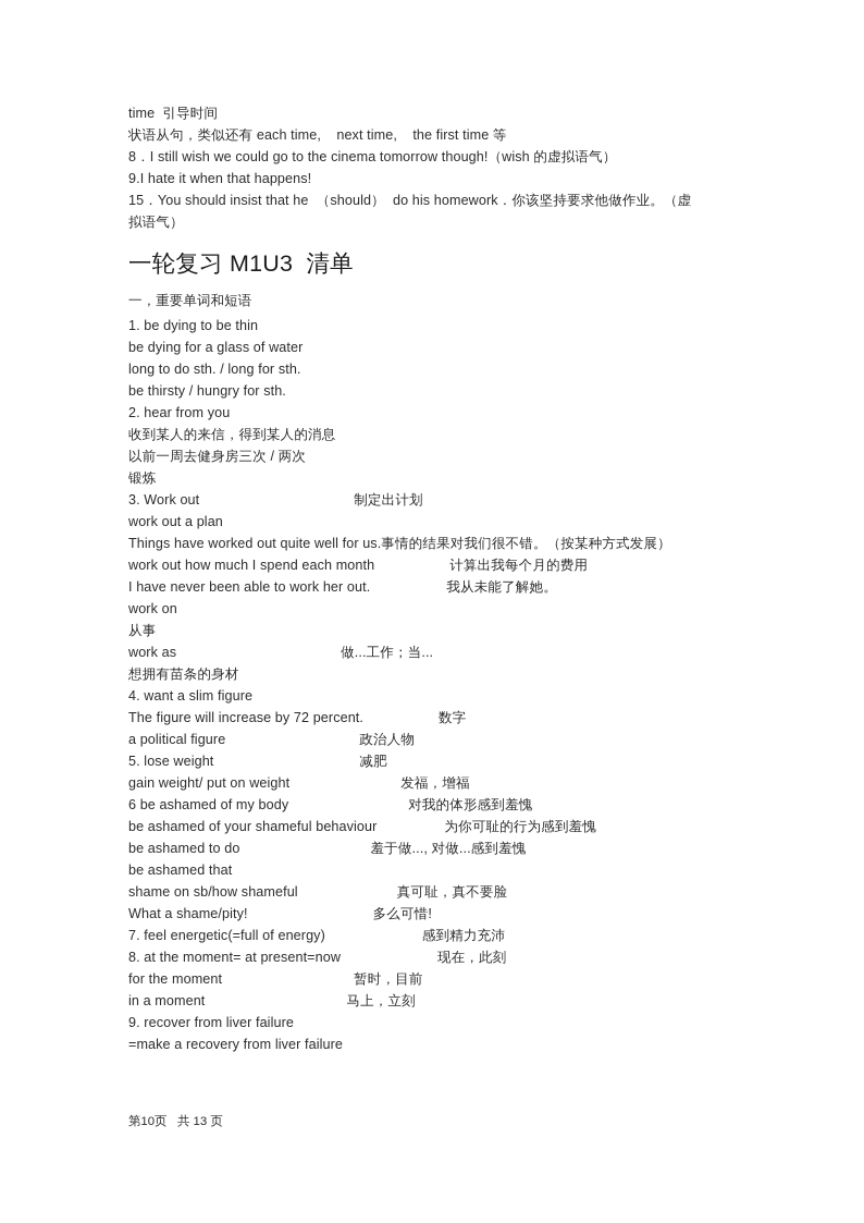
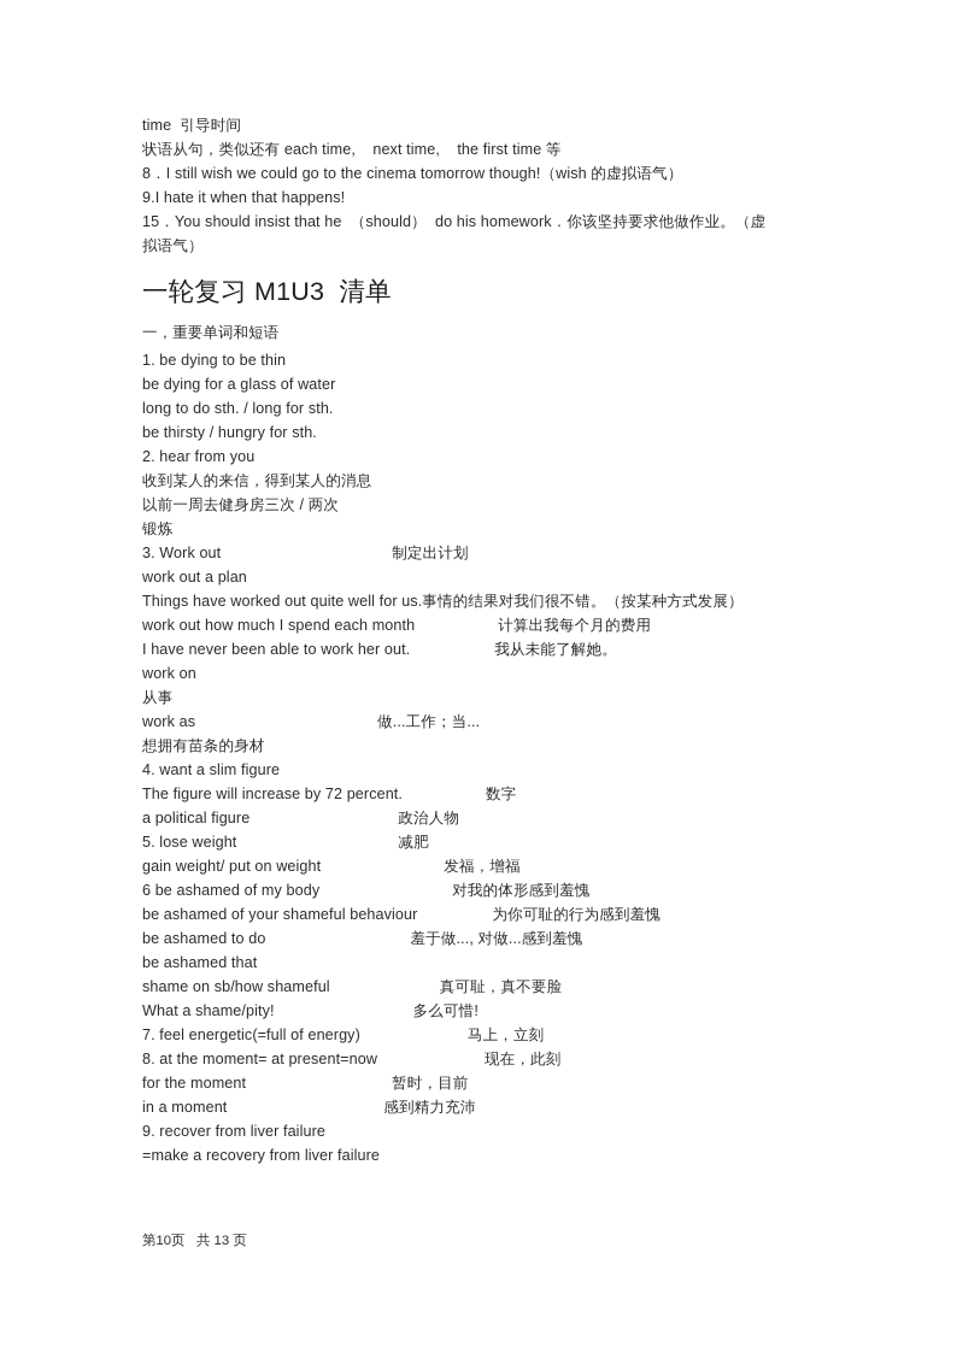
  time 引导时间
  状语从句，类似还有 each time, next time, the first time 等
  8．I still wish we could go to the cinema tomorrow though!（wish 的虚拟语气）
  9.I hate it when that happens!
  15．You should insist that he （should） do his homework．你该坚持要求他做作业。（虚
  拟语气）
  一轮复习 M1U3 清单
  一，重要单词和短语
  1. be dying to be thin
  be dying for a glass of water
  long to do sth. / long for sth.
  be thirsty / hungry for sth.
  2. hear from you
  收到某人的来信，得到某人的消息
  以前一周去健身房三次 / 两次
  锻炼
  3. Work out 制定出计划
  work out a plan
  Things have worked out quite well for us.事情的结果对我们很不错。（按某种方式发展）
  work out how much I spend each month 计算出我每个月的费用
  I have never been able to work her out. 我从未能了解她。
  work on
  从事
  work as 做...工作；当...
  想拥有苗条的身材
  4. want a slim figure
  The figure will increase by 72 percent. 数字
  a political figure 政治人物
  5. lose weight 减肥
  gain weight/ put on weight 发福，增福
  6 be ashamed of my body 对我的体形感到羞愧
  be ashamed of your shameful behaviour 为你可耻的行为感到羞愧
  be ashamed to do 羞于做..., 对做...感到羞愧
  be ashamed that
  shame on sb/how shameful 真可耻，真不要脸
  What a shame/pity! 多么可惜!
- 7. feel energetic(=full of energy) 感到精力充沛
+ 7. feel energetic(=full of energy) 马上，立刻
  8. at the moment= at present=now 现在，此刻
  for the moment 暂时，目前
- in a moment 马上，立刻
+ in a moment 感到精力充沛
  9. recover from liver failure
  =make a recovery from liver failure
  第10页 共 13 页
